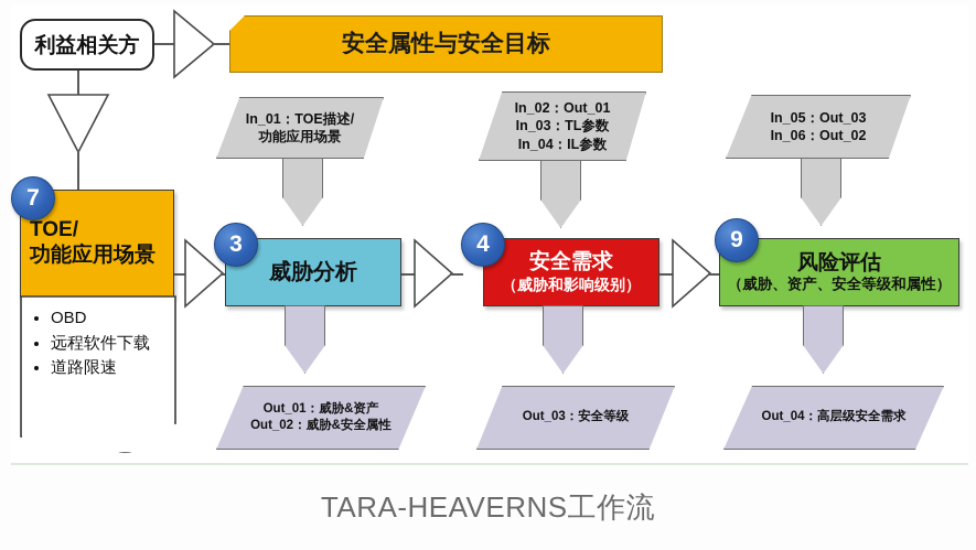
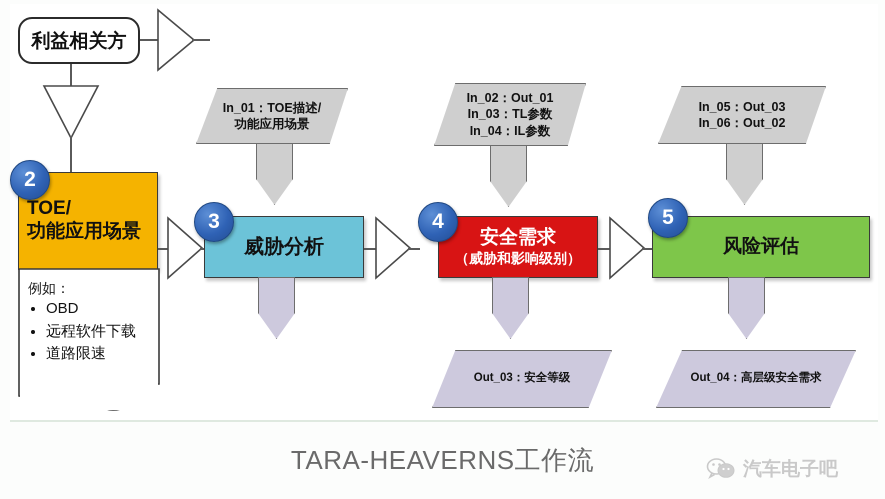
  利益相关方
- 安全属性与安全目标
  In_01：TOE描述/
  功能应用场景
  In_02：Out_01
  In_03：TL参数
  In_04：IL参数
  In_05：Out_03
  In_06：Out_02
  TOE/
  功能应用场景
- 7
+ 2
+ 例如：
  OBD
  远程软件下载
  道路限速
  威胁分析
  3
  安全需求
  （威胁和影响级别）
  4
  风险评估
- （威胁、资产、安全等级和属性）
- 9
+ 5
- Out_01：威胁&资产
- Out_02：威胁&安全属性
  Out_03：安全等级
  Out_04：高层级安全需求
  TARA-HEAVERNS工作流
+ 汽车电子吧
